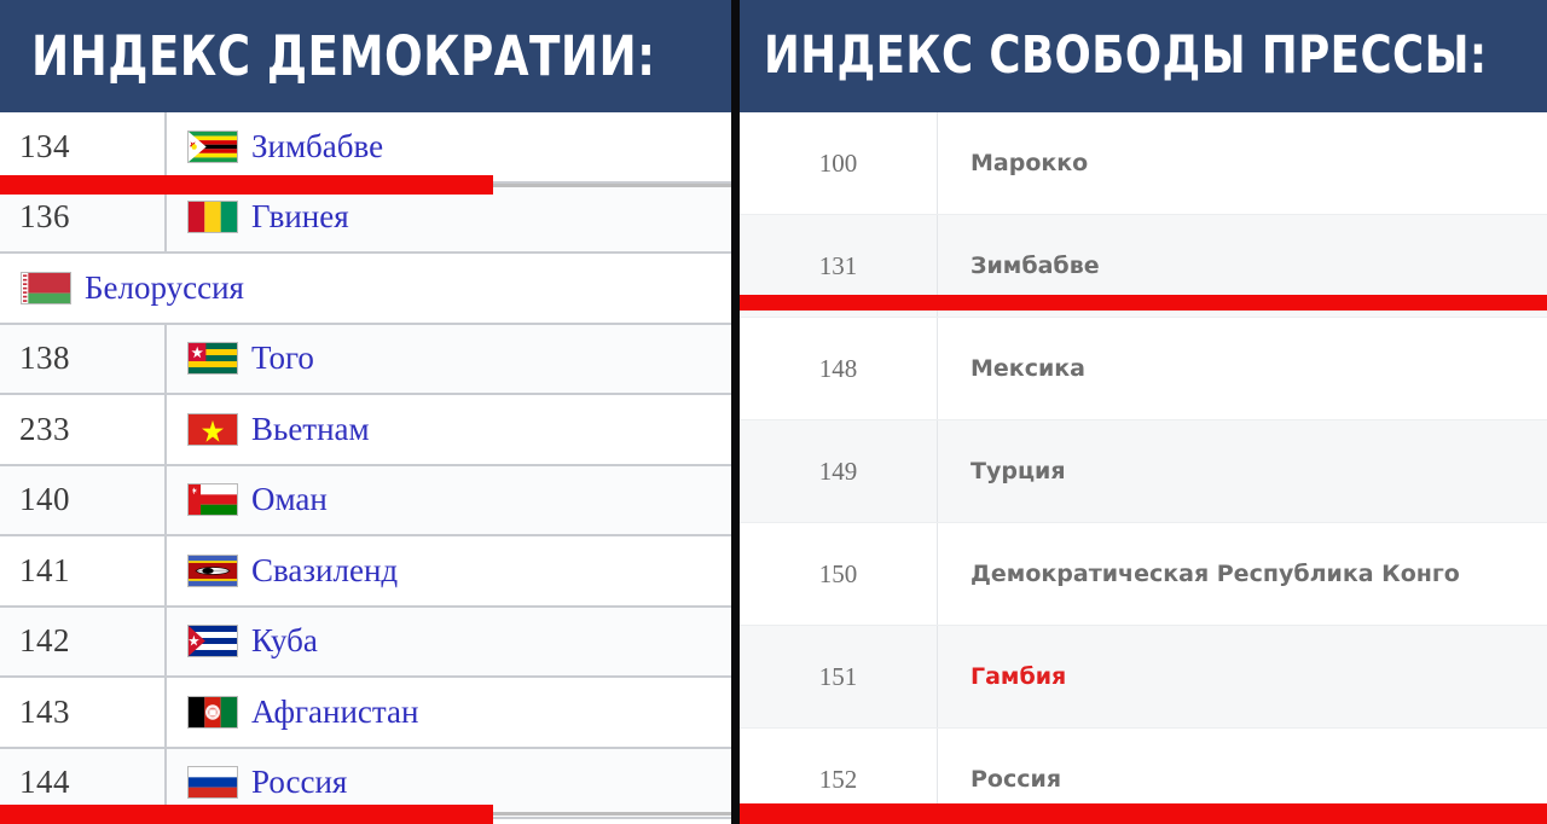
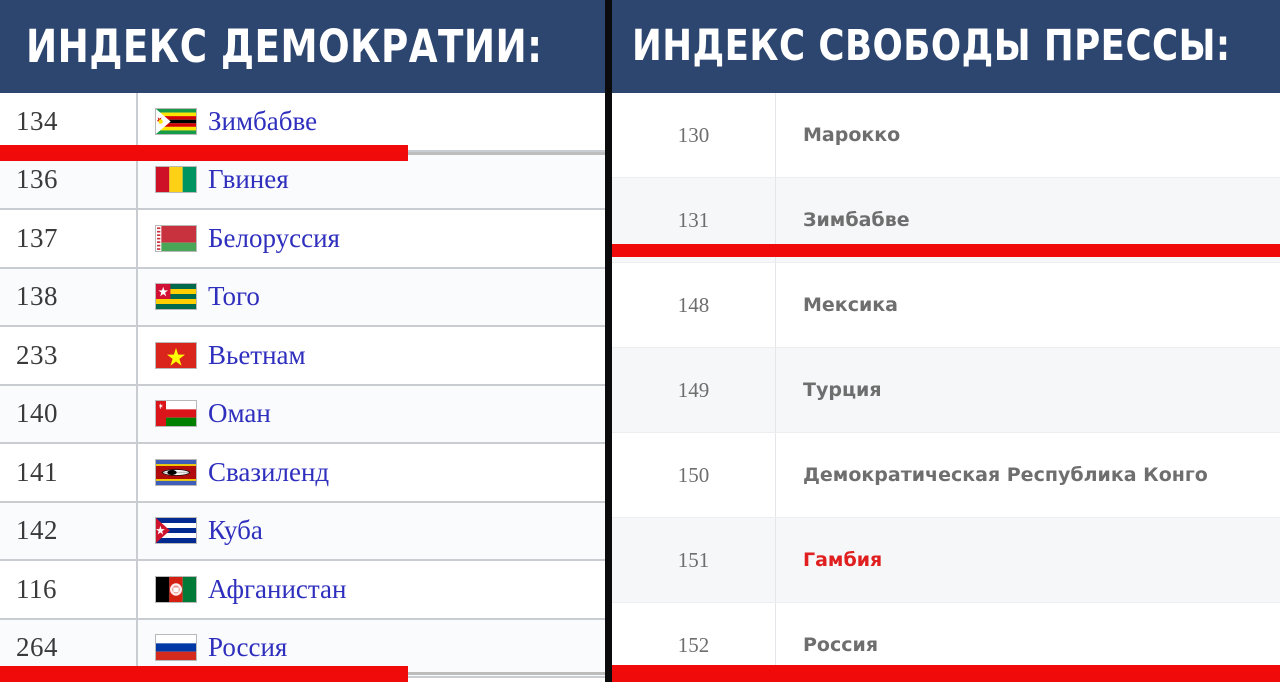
  ИНДЕКС ДЕМОКРАТИИ:
  134
  Зимбабве
  136
  Гвинея
+ 137
  Белоруссия
  138
  Того
  233
  Вьетнам
  140
  Оман
  141
  Свазиленд
  142
  Куба
- 143
+ 116
  Афганистан
- 144
+ 264
  Россия
  ИНДЕКС СВОБОДЫ ПРЕССЫ:
- 100
+ 130
  Марокко
  131
  Зимбабве
  148
  Мексика
  149
  Турция
  150
  Демократическая Республика Конго
  151
  Гамбия
  152
  Россия
